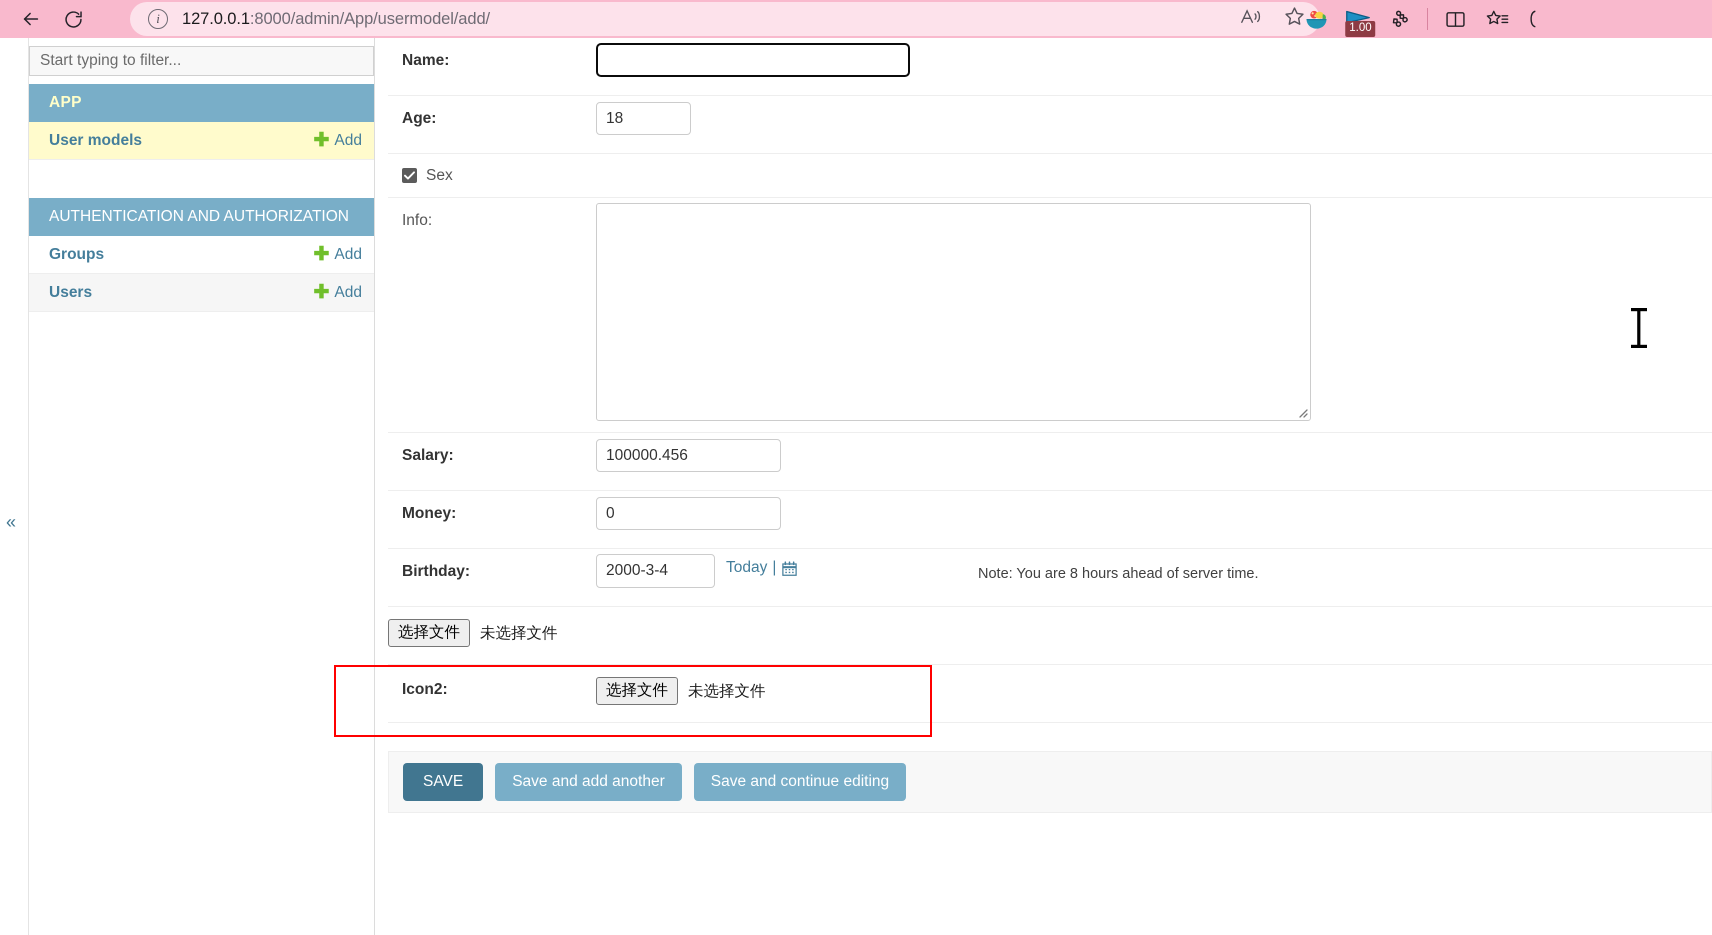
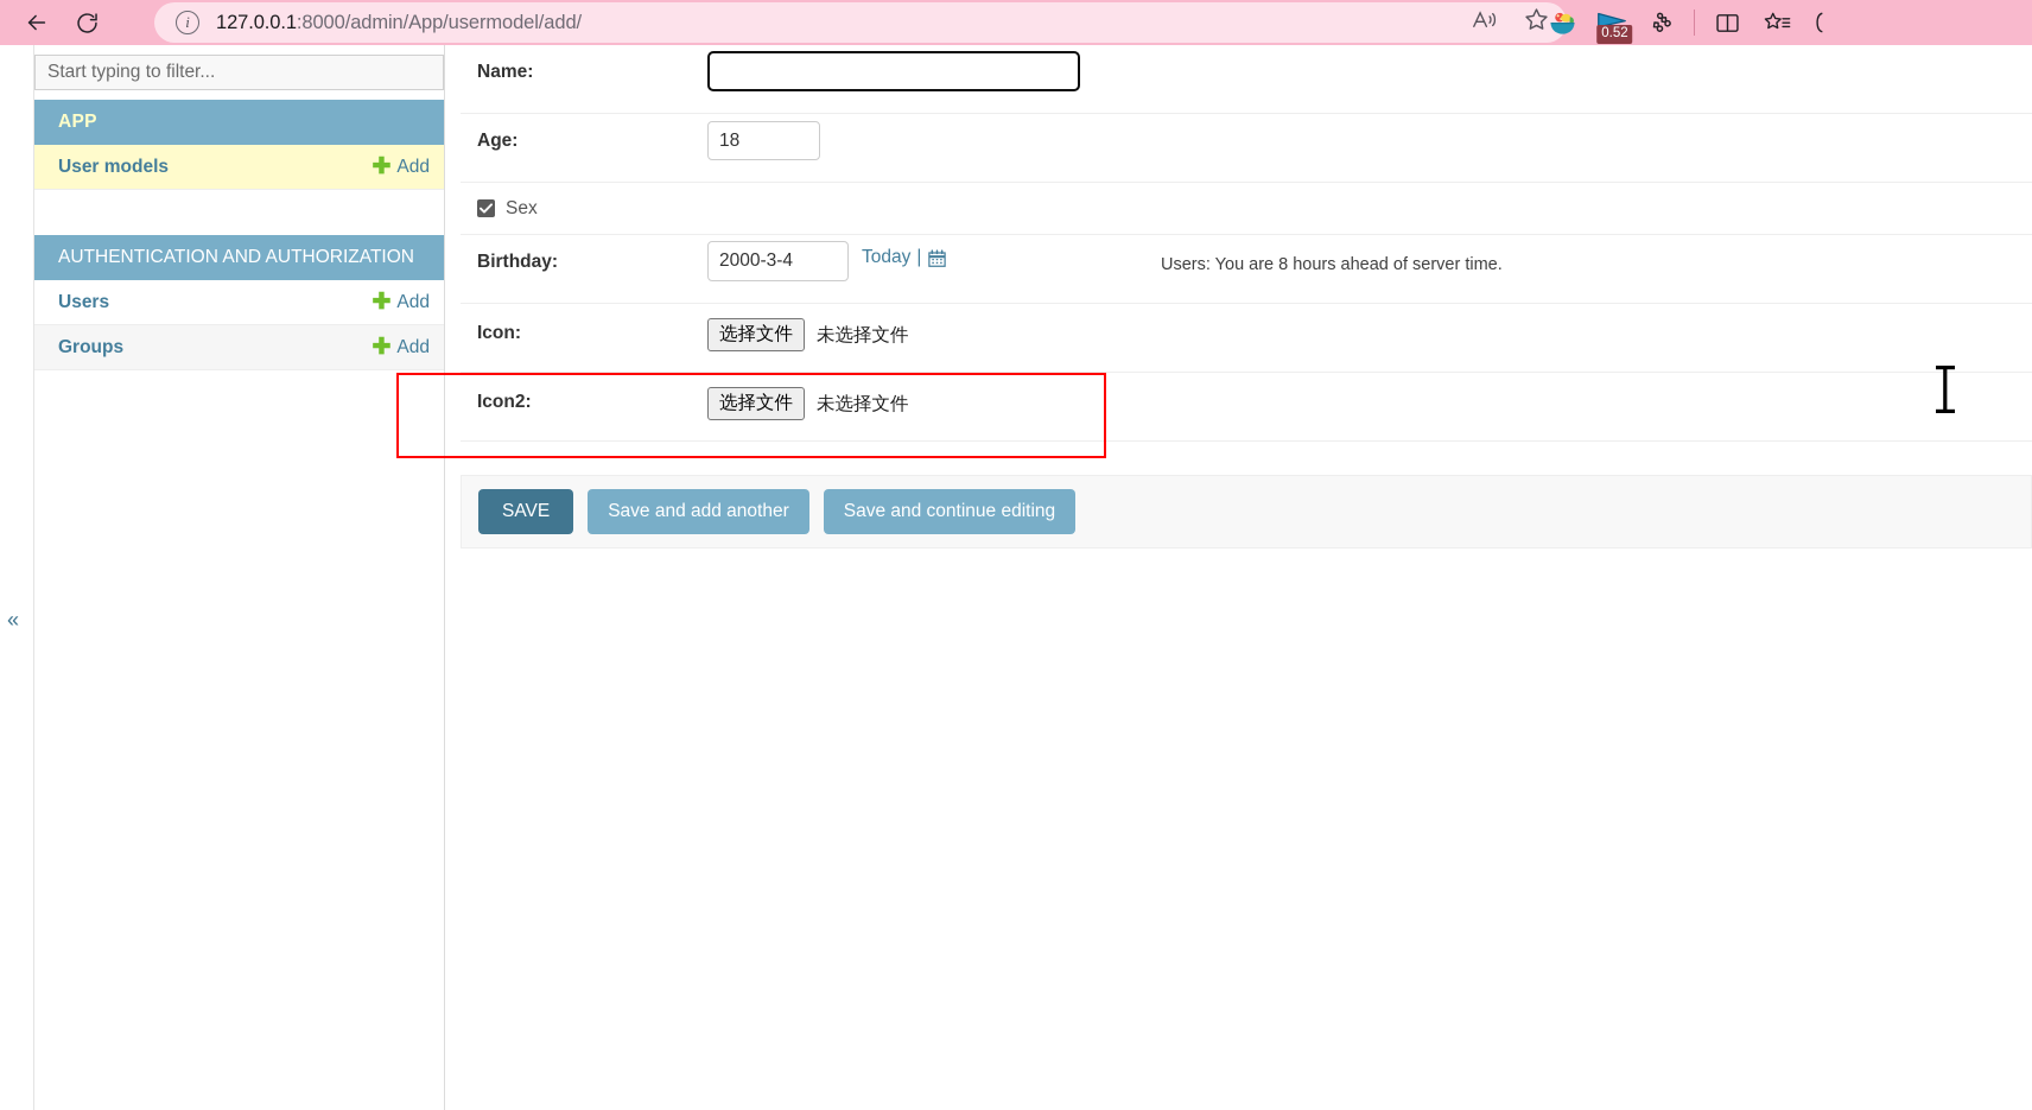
  i
  127.0.0.1:8000/admin/App/usermodel/add/
- 1.00
+ 0.52
  «
  Start typing to filter...
  APP
  User models
  ✚
  Add
  AUTHENTICATION AND AUTHORIZATION
- Groups
+ Users
  ✚
  Add
- Users
+ Groups
  ✚
  Add
  Name:
  Age:
  18
  Sex
- Info:
- Salary:
- 100000.456
- Money:
- 0
  Birthday:
  2000-3-4
  Today
  |
- Note: You are 8 hours ahead of server time.
+ Users: You are 8 hours ahead of server time.
+ Icon:
  选择文件
  未选择文件
  Icon2:
  选择文件
  未选择文件
  SAVE
  Save and add another
  Save and continue editing
